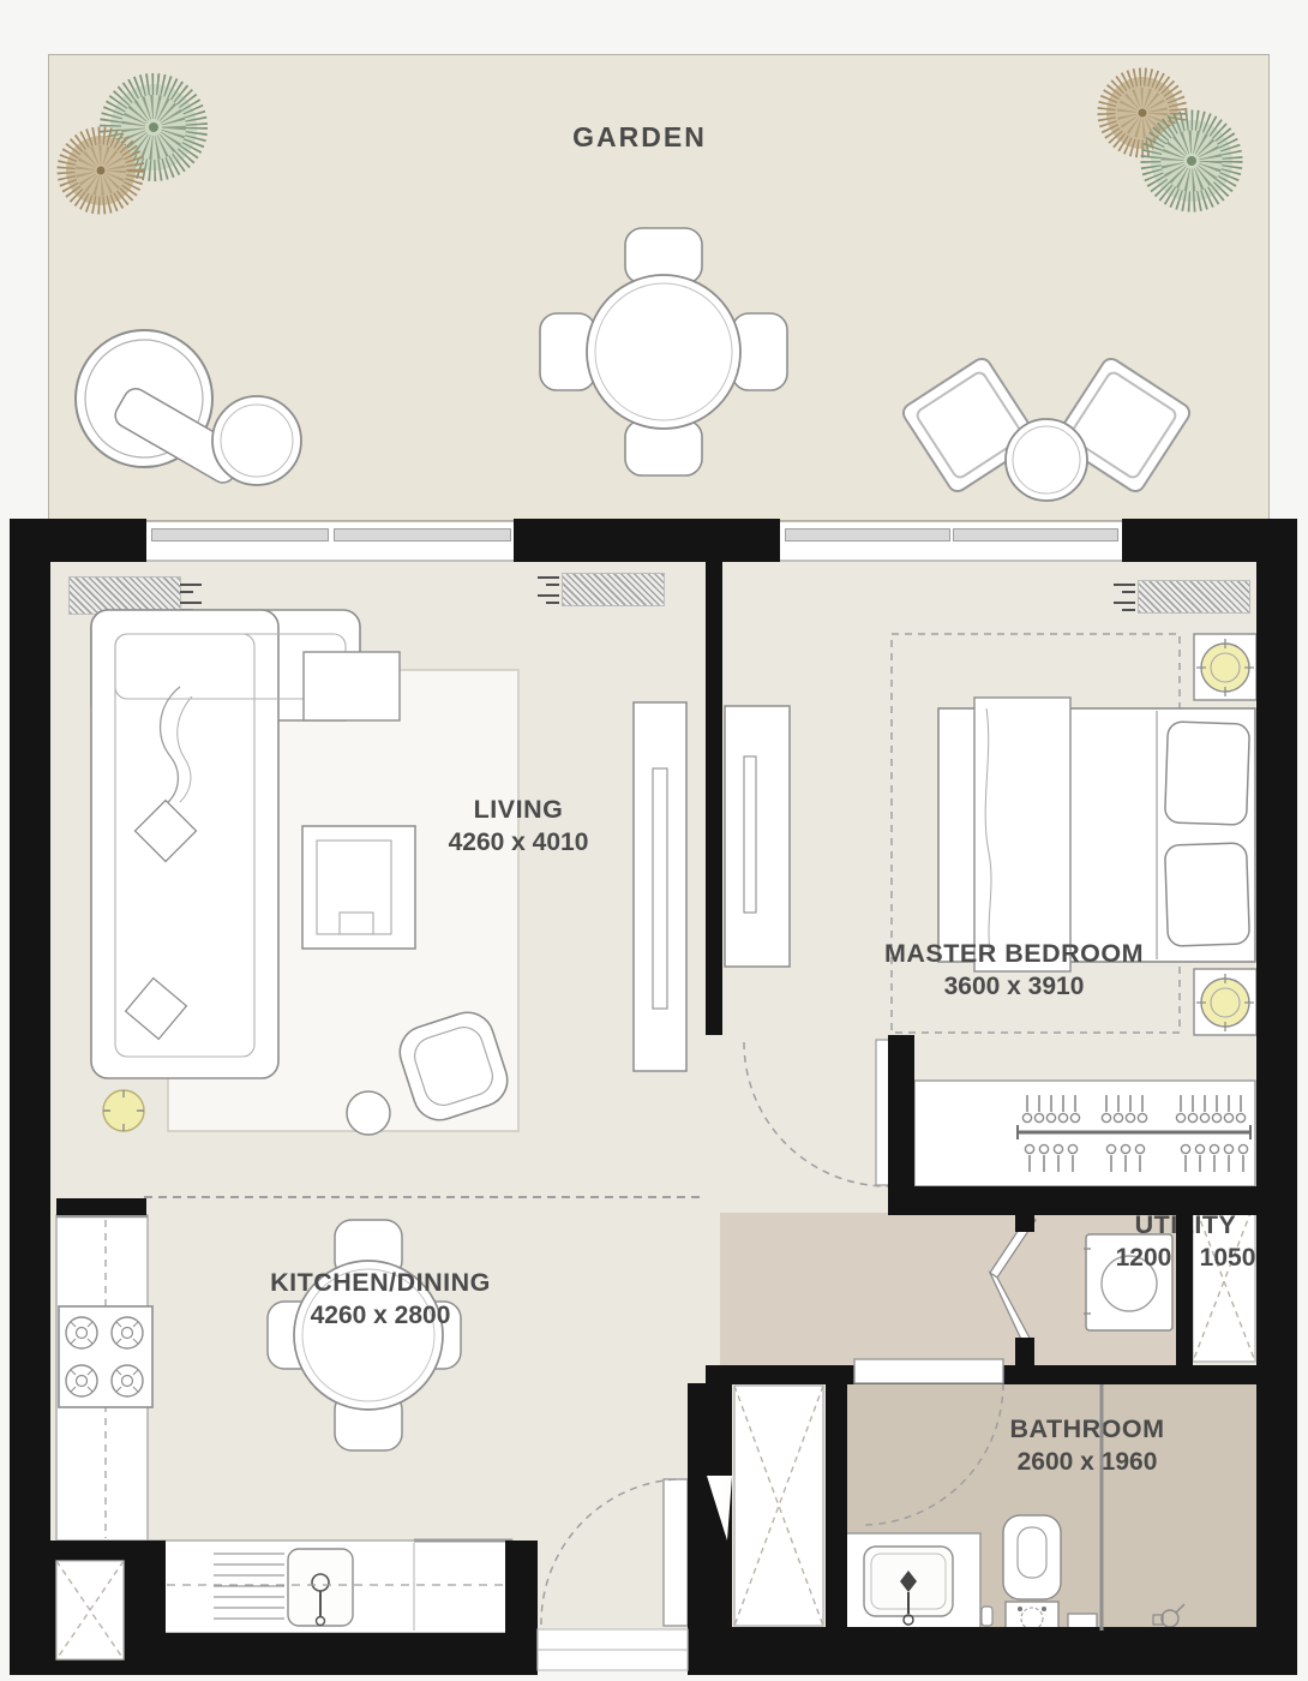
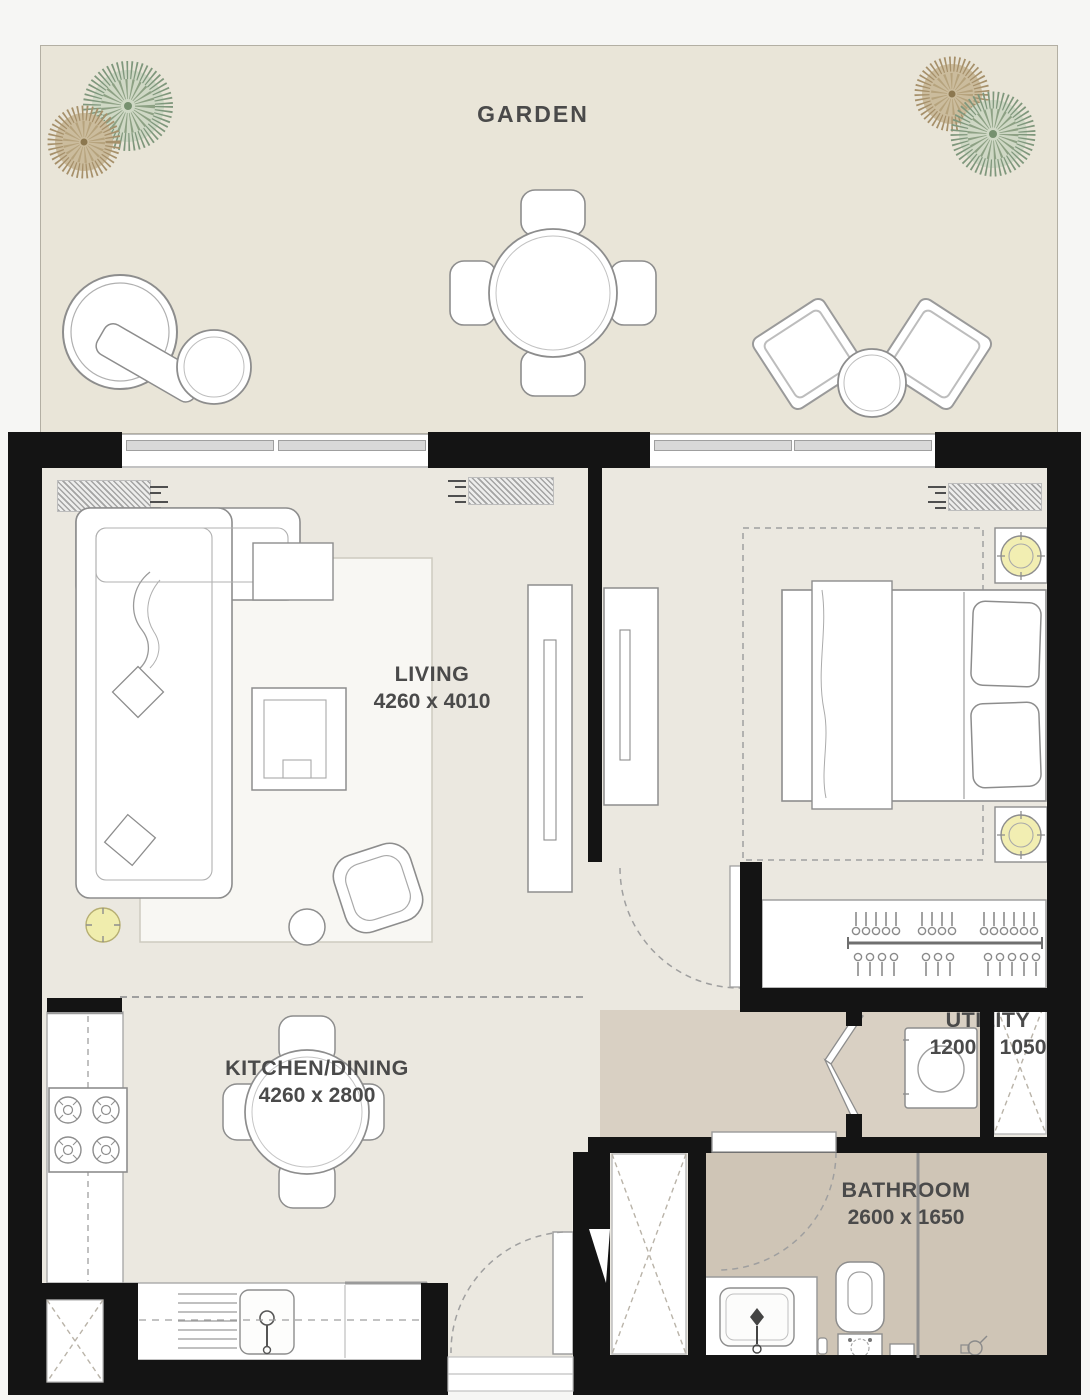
  GARDEN
  LIVING
  4260 x 4010
- MASTER BEDROOM
- 3600 x 3910
  KITCHEN/DINING
  4260 x 2800
  UTIITY
  1200 1050
  BATHROOM
- 2600 x 1960
+ 2600 x 1650
